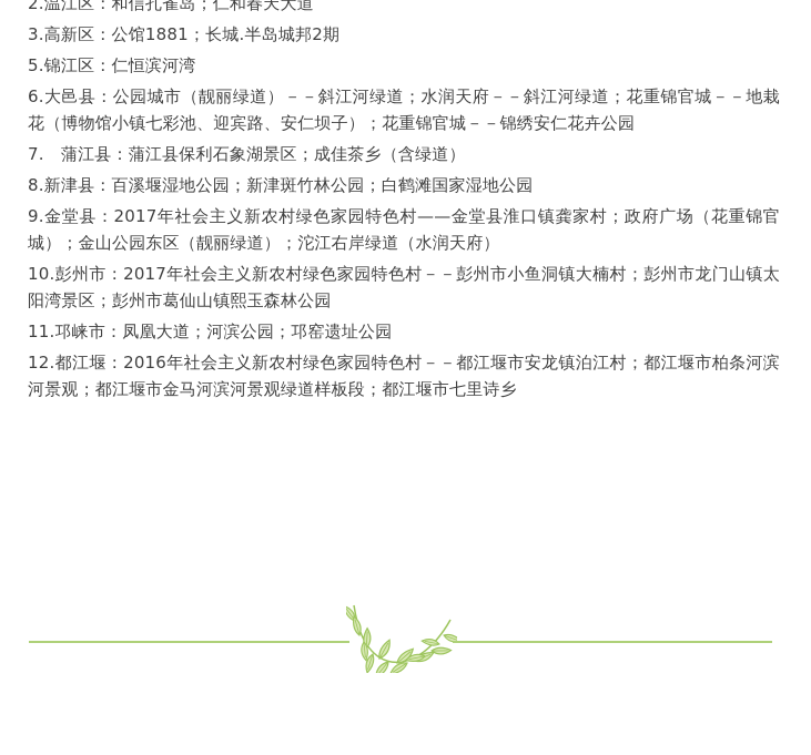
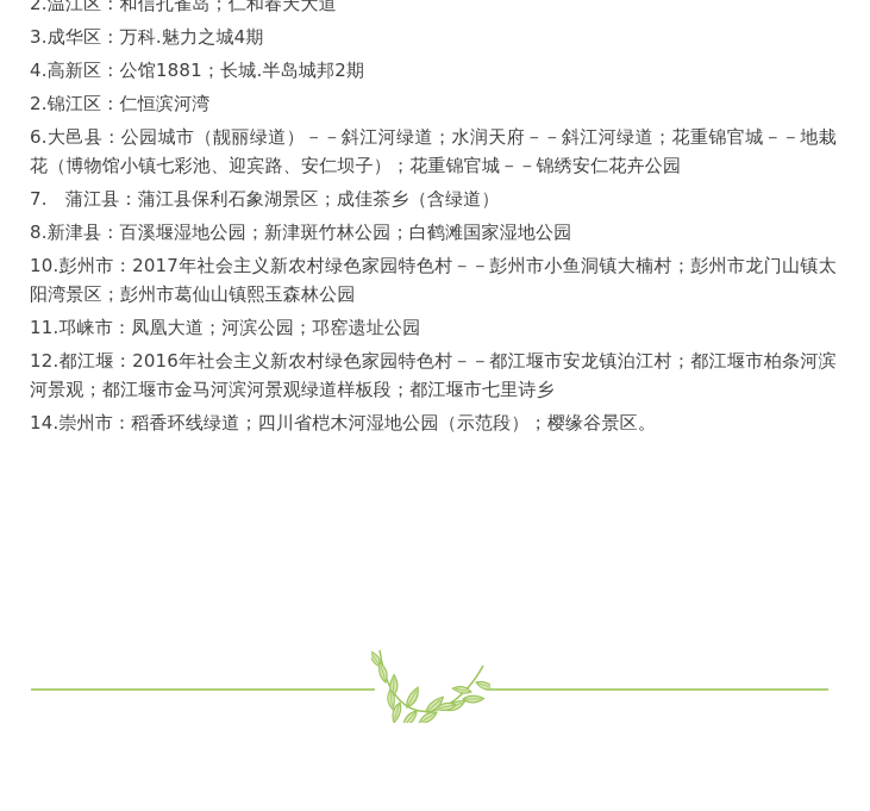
  2.温江区：和信孔雀岛；仁和春天大道
+ 3.成华区：万科.魅力之城4期
- 3.高新区：公馆1881；长城.半岛城邦2期
+ 4.高新区：公馆1881；长城.半岛城邦2期
- 5.锦江区：仁恒滨河湾
+ 2.锦江区：仁恒滨河湾
  6.大邑县：公园城市（靓丽绿道）－－斜江河绿道；水润天府－－斜江河绿道；花重锦官城－－地栽花（博物馆小镇七彩池、迎宾路、安仁坝子）；花重锦官城－－锦绣安仁花卉公园
  7. 蒲江县：蒲江县保利石象湖景区；成佳茶乡（含绿道）
  8.新津县：百溪堰湿地公园；新津斑竹林公园；白鹤滩国家湿地公园
- 9.金堂县：2017年社会主义新农村绿色家园特色村——金堂县淮口镇龚家村；政府广场（花重锦官城）；金山公园东区（靓丽绿道）；沱江右岸绿道（水润天府）
  10.彭州市：2017年社会主义新农村绿色家园特色村－－彭州市小鱼洞镇大楠村；彭州市龙门山镇太阳湾景区；彭州市葛仙山镇熙玉森林公园
  11.邛崃市：凤凰大道；河滨公园；邛窑遗址公园
  12.都江堰：2016年社会主义新农村绿色家园特色村－－都江堰市安龙镇泊江村；都江堰市柏条河滨河景观；都江堰市金马河滨河景观绿道样板段；都江堰市七里诗乡
+ 14.崇州市：稻香环线绿道；四川省桤木河湿地公园（示范段）；樱缘谷景区。
